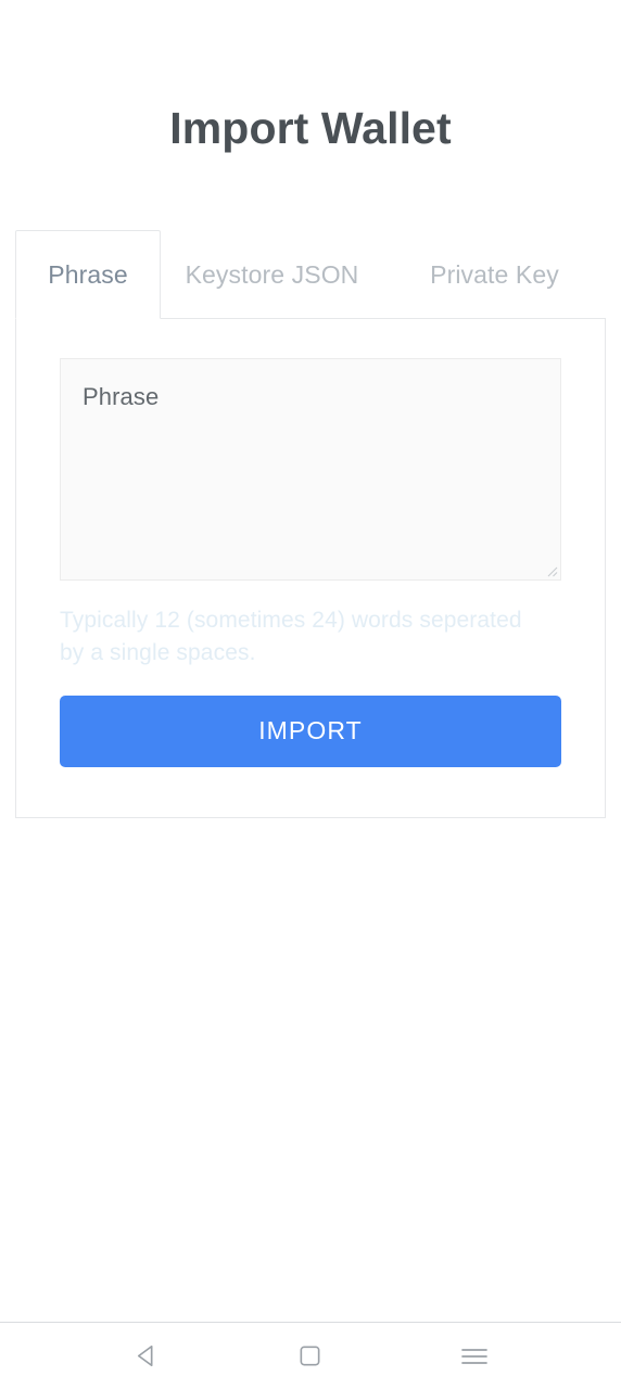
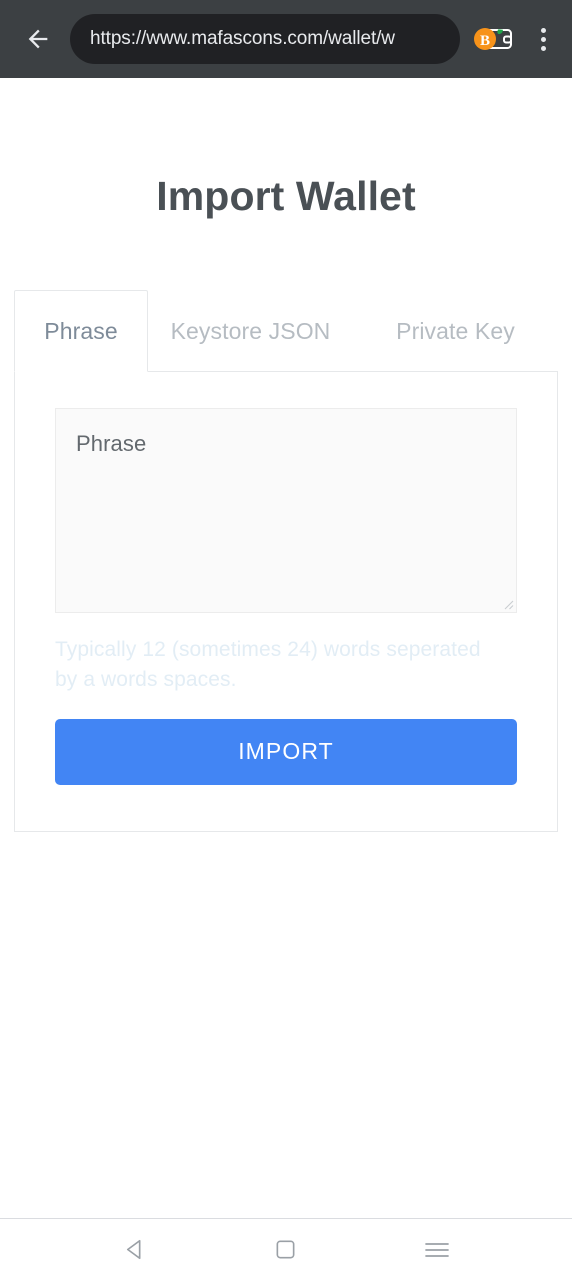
+ https://www.mafascons.com/wallet/w
+ B
  Import Wallet
  Phrase
  Keystore JSON
  Private Key
  Phrase
- Typically 12 (sometimes 24) words seperated by a single spaces.
+ Typically 12 (sometimes 24) words seperated by a words spaces.
  IMPORT
